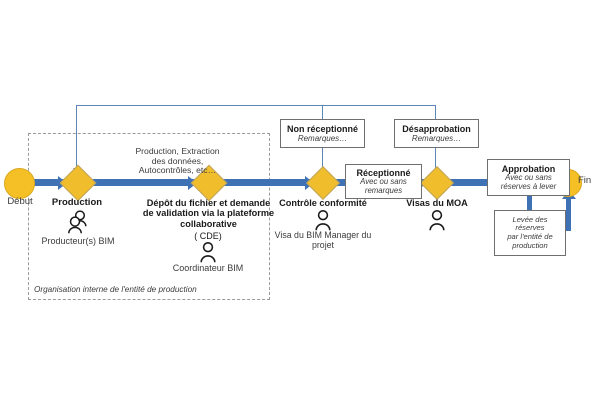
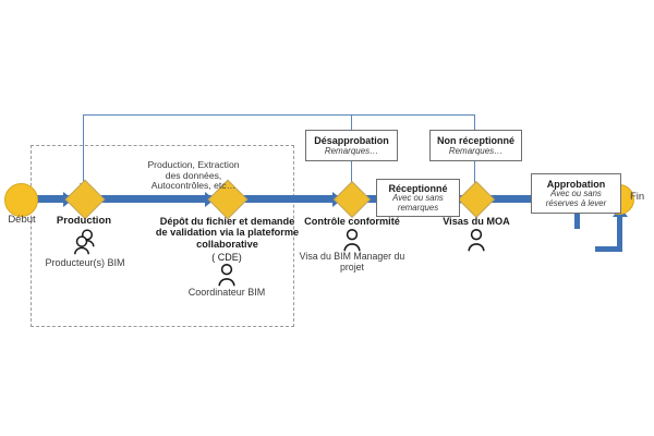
- Organisation interne de l'entité de production
  Début
  Fin
  Production
  Producteur(s) BIM
  Production, Extraction
  des données,
  Autocontrôles, etc…
  Dépôt du fichier et demande
  de validation via la plateforme
  collaborative
  ( CDE)
  Coordinateur BIM
  Contrôle conformité
  Visa du BIM Manager du
  projet
  Visas du MOA
- Non réceptionné
+ Désapprobation
  Remarques…
- Désapprobation
+ Non réceptionné
  Remarques…
  Réceptionné
  Avec ou sans
  remarques
  Approbation
  Avec ou sans
  réserves à lever
- Levée des
- réserves
- par l'entité de
- production
